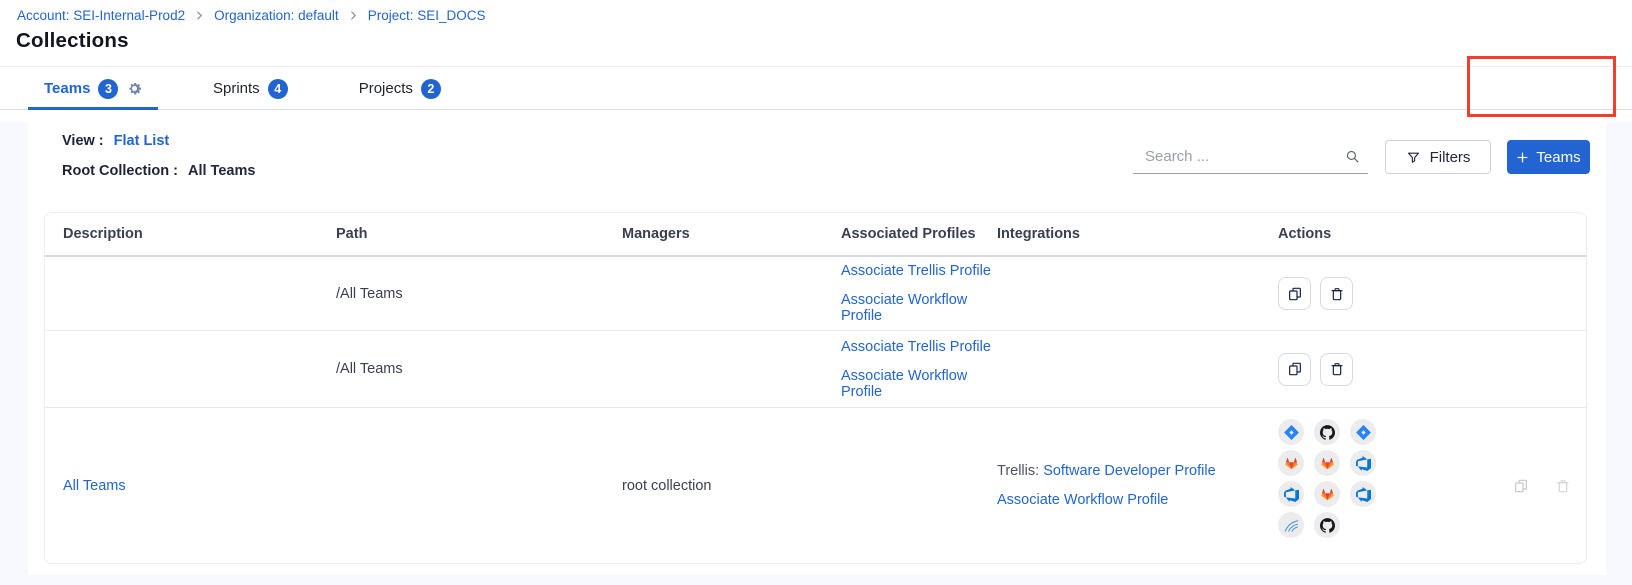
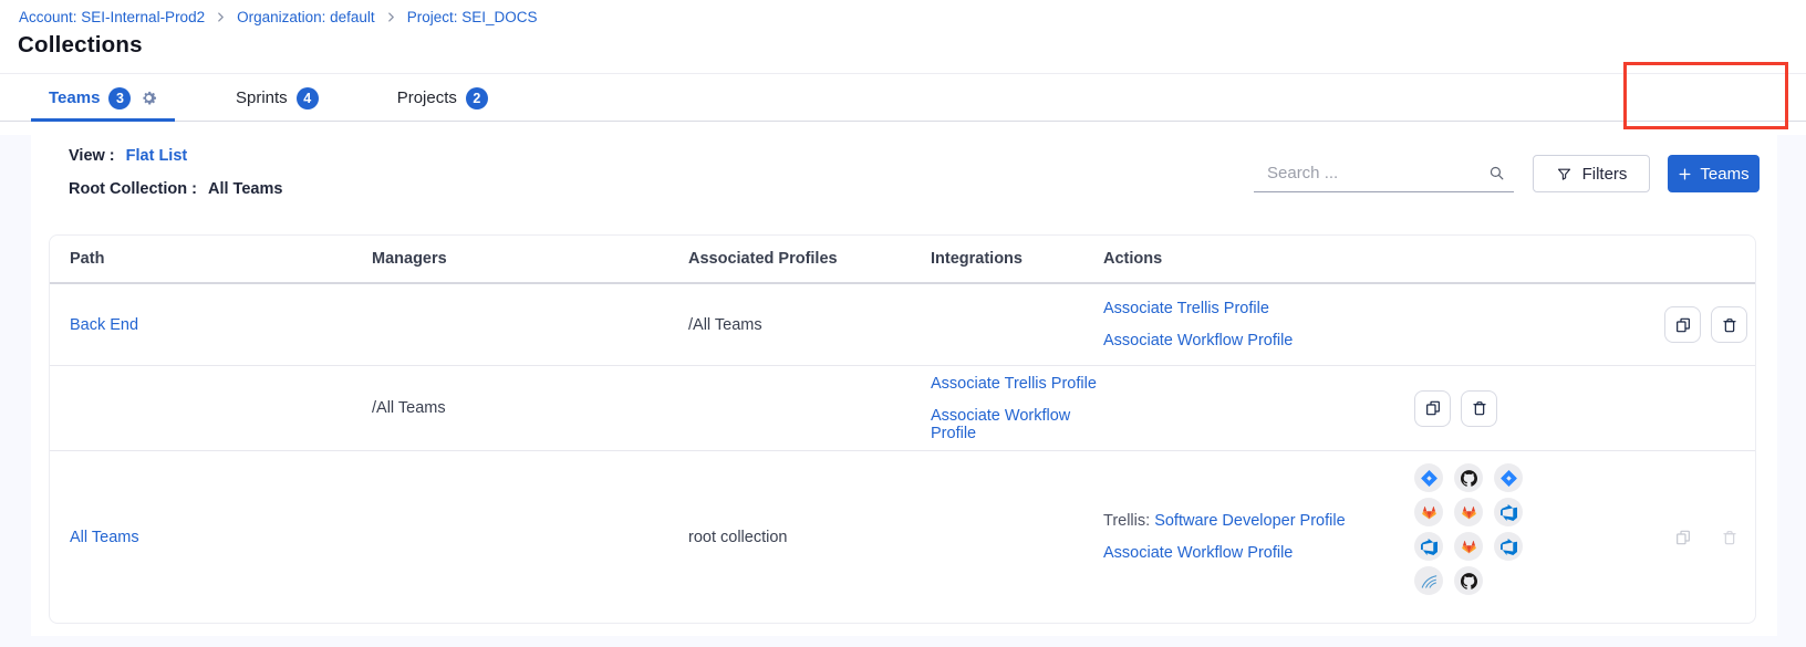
  Account: SEI-Internal-Prod2
  Organization: default
  Project: SEI_DOCS
  Collections
  Teams
  3
  Sprints
  4
  Projects
  2
  View :
  Flat List
  Root Collection :
  All Teams
  Search ...
  Filters
  Teams
- Description
  Path
  Managers
  Associated Profiles
  Integrations
  Actions
+ Back End
  /All Teams
  Associate Trellis Profile
  Associate Workflow Profile
  /All Teams
  Associate Trellis Profile
  Associate Workflow Profile
  All Teams
  root collection
  Trellis: Software Developer Profile
  Associate Workflow Profile
